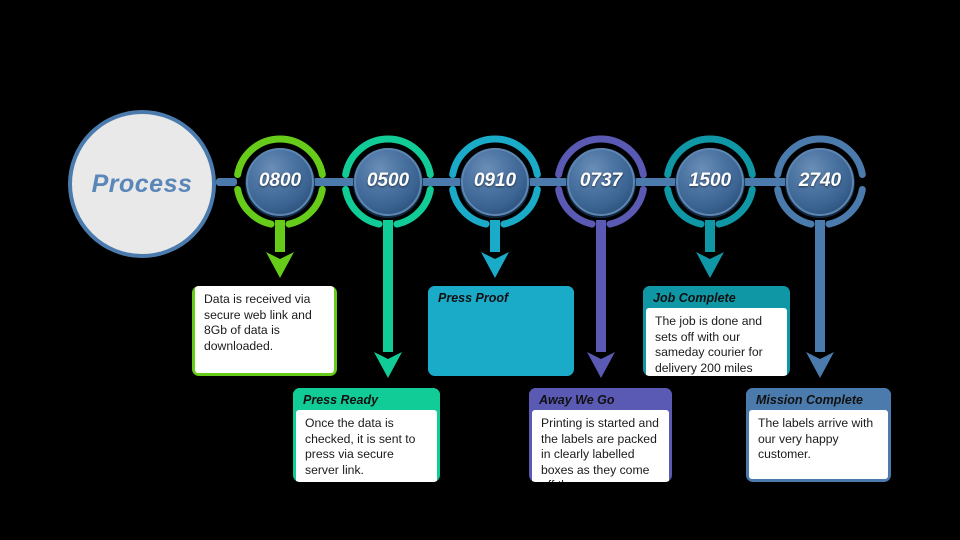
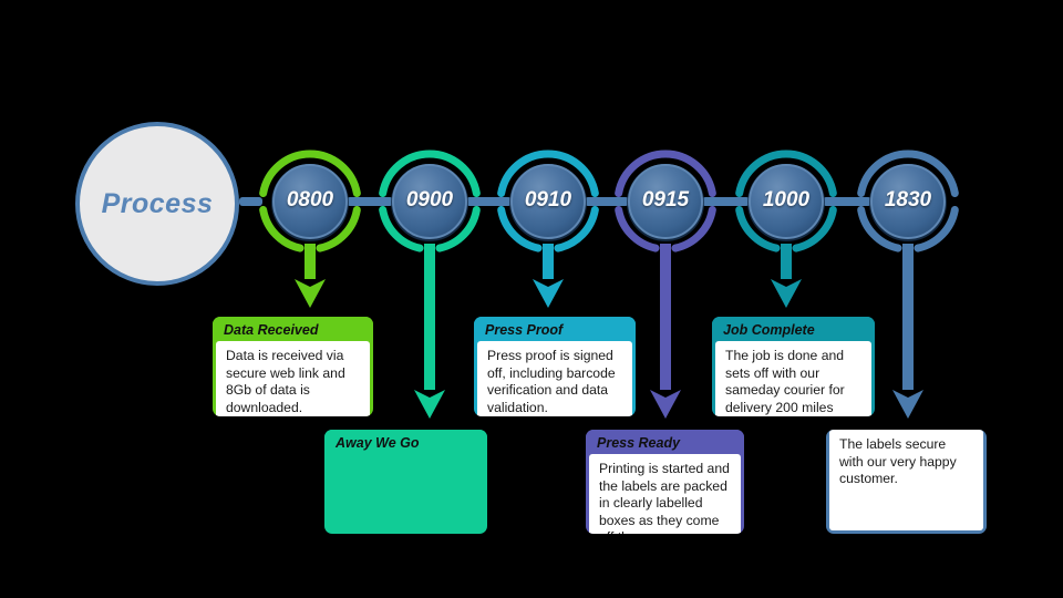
  Process
  0800
- 0500
+ 0900
  0910
- 0737
+ 0915
- 1500
+ 1000
- 2740
+ 1830
+ Data Received
  Data is received via secure web link and 8Gb of data is downloaded.
- Press Ready
+ Away We Go
- Once the data is checked, it is sent to press via secure server link.
  Press Proof
+ Press proof is signed off, including barcode verification and data validation.
- Away We Go
+ Press Ready
  Printing is started and the labels are packed in clearly labelled boxes as they come
  Job Complete
  The job is done and sets off with our sameday courier for delivery 200 miles
- Mission Complete
- The labels arrive with our very happy customer.
+ The labels secure with our very happy customer.
